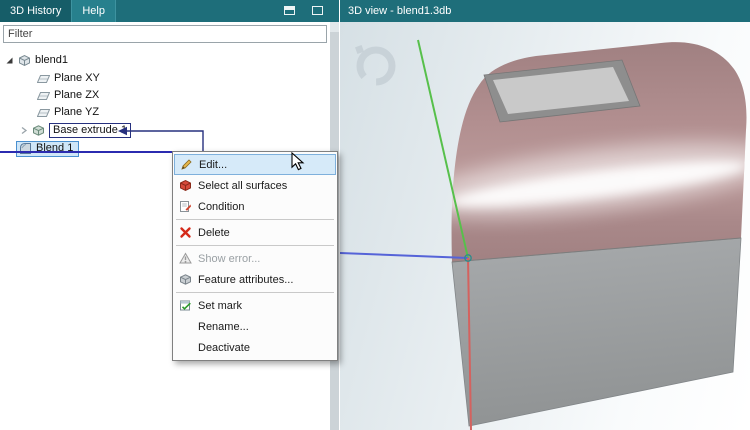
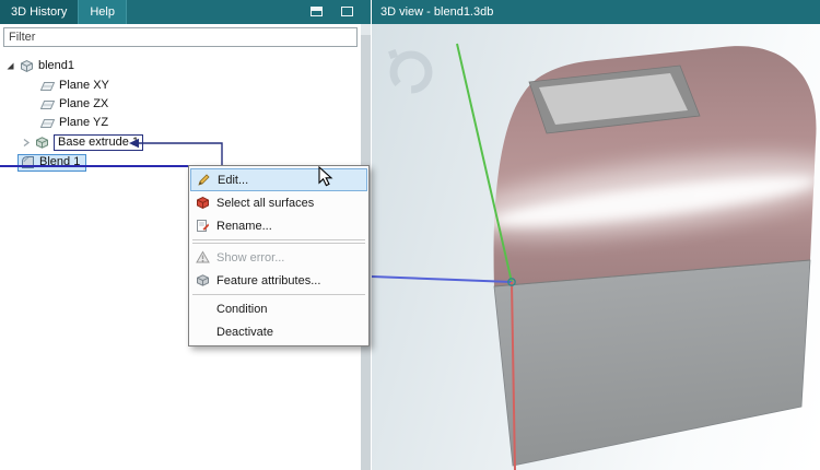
  3D History
  Help
  Filter
  blend1
  Plane XY
  Plane ZX
  Plane YZ
  Base extrude
  Blend 1
  Edit...
  Select all surfaces
- Condition
+ Rename...
- Delete
  Show error...
  Feature attributes...
- Set mark
- Rename...
+ Condition
  Deactivate
  3D view - blend1.3db
